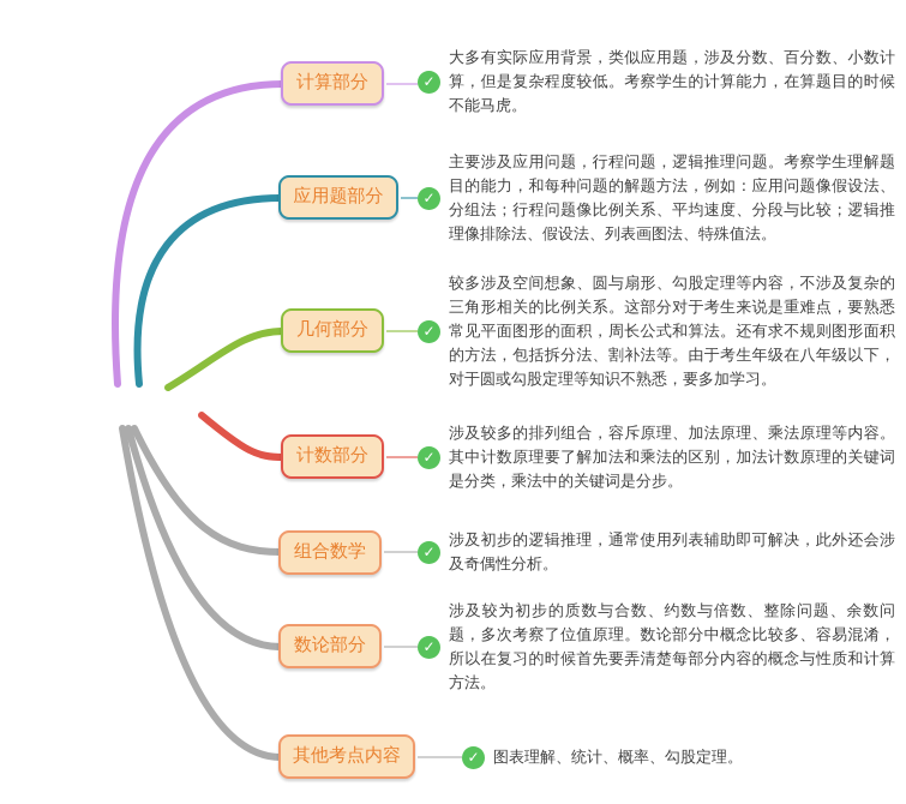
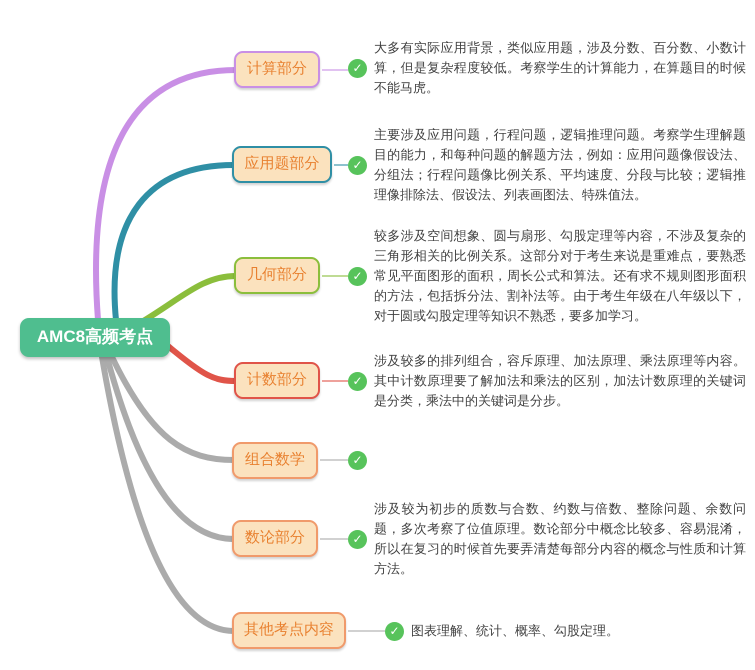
+ AMC8高频考点
  计算部分
  应用题部分
  几何部分
  计数部分
  组合数学
  数论部分
  其他考点内容
  ✓
  大多有实际应用背景，类似应用题，涉及分数、百分数、小数计算，但是复杂程度较低。考察学生的计算能力，在算题目的时候不能马虎。
  ✓
  主要涉及应用问题，行程问题，逻辑推理问题。考察学生理解题目的能力，和每种问题的解题方法，例如：应用问题像假设法、分组法；行程问题像比例关系、平均速度、分段与比较；逻辑推理像排除法、假设法、列表画图法、特殊值法。
  ✓
  较多涉及空间想象、圆与扇形、勾股定理等内容，不涉及复杂的三角形相关的比例关系。这部分对于考生来说是重难点，要熟悉常见平面图形的面积，周长公式和算法。还有求不规则图形面积的方法，包括拆分法、割补法等。由于考生年级在八年级以下，对于圆或勾股定理等知识不熟悉，要多加学习。
  ✓
  涉及较多的排列组合，容斥原理、加法原理、乘法原理等内容。其中计数原理要了解加法和乘法的区别，加法计数原理的关键词是分类，乘法中的关键词是分步。
  ✓
- 涉及初步的逻辑推理，通常使用列表辅助即可解决，此外还会涉及奇偶性分析。
  ✓
  涉及较为初步的质数与合数、约数与倍数、整除问题、余数问题，多次考察了位值原理。数论部分中概念比较多、容易混淆，所以在复习的时候首先要弄清楚每部分内容的概念与性质和计算方法。
  ✓
  图表理解、统计、概率、勾股定理。
